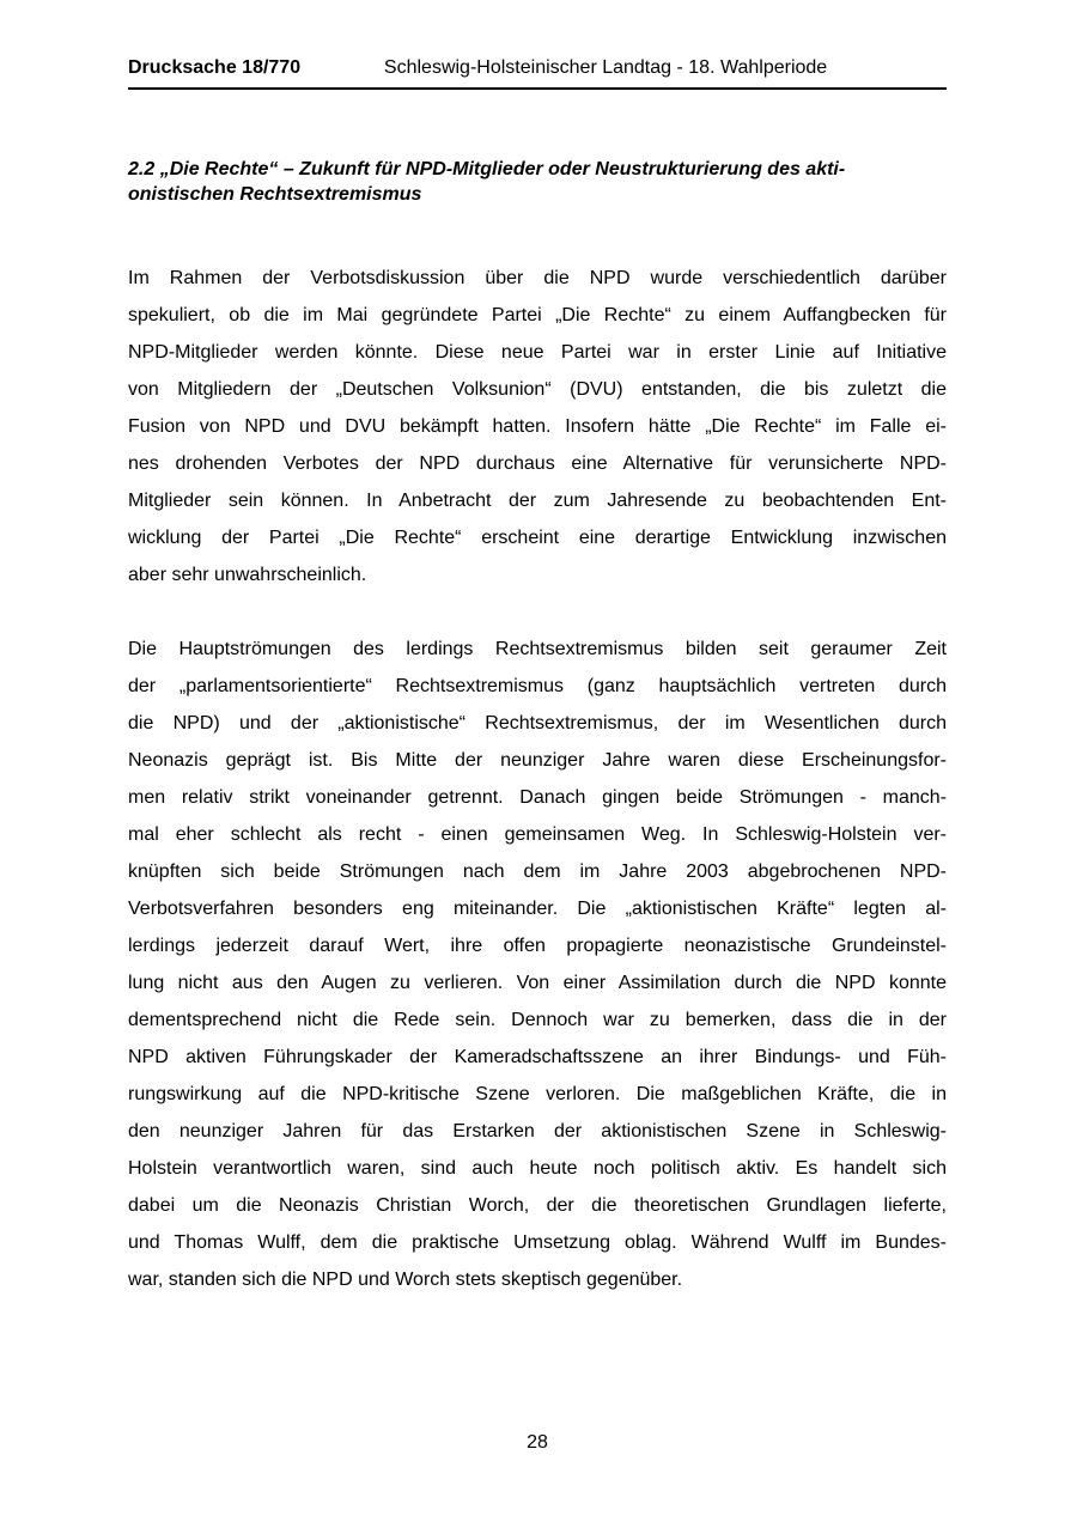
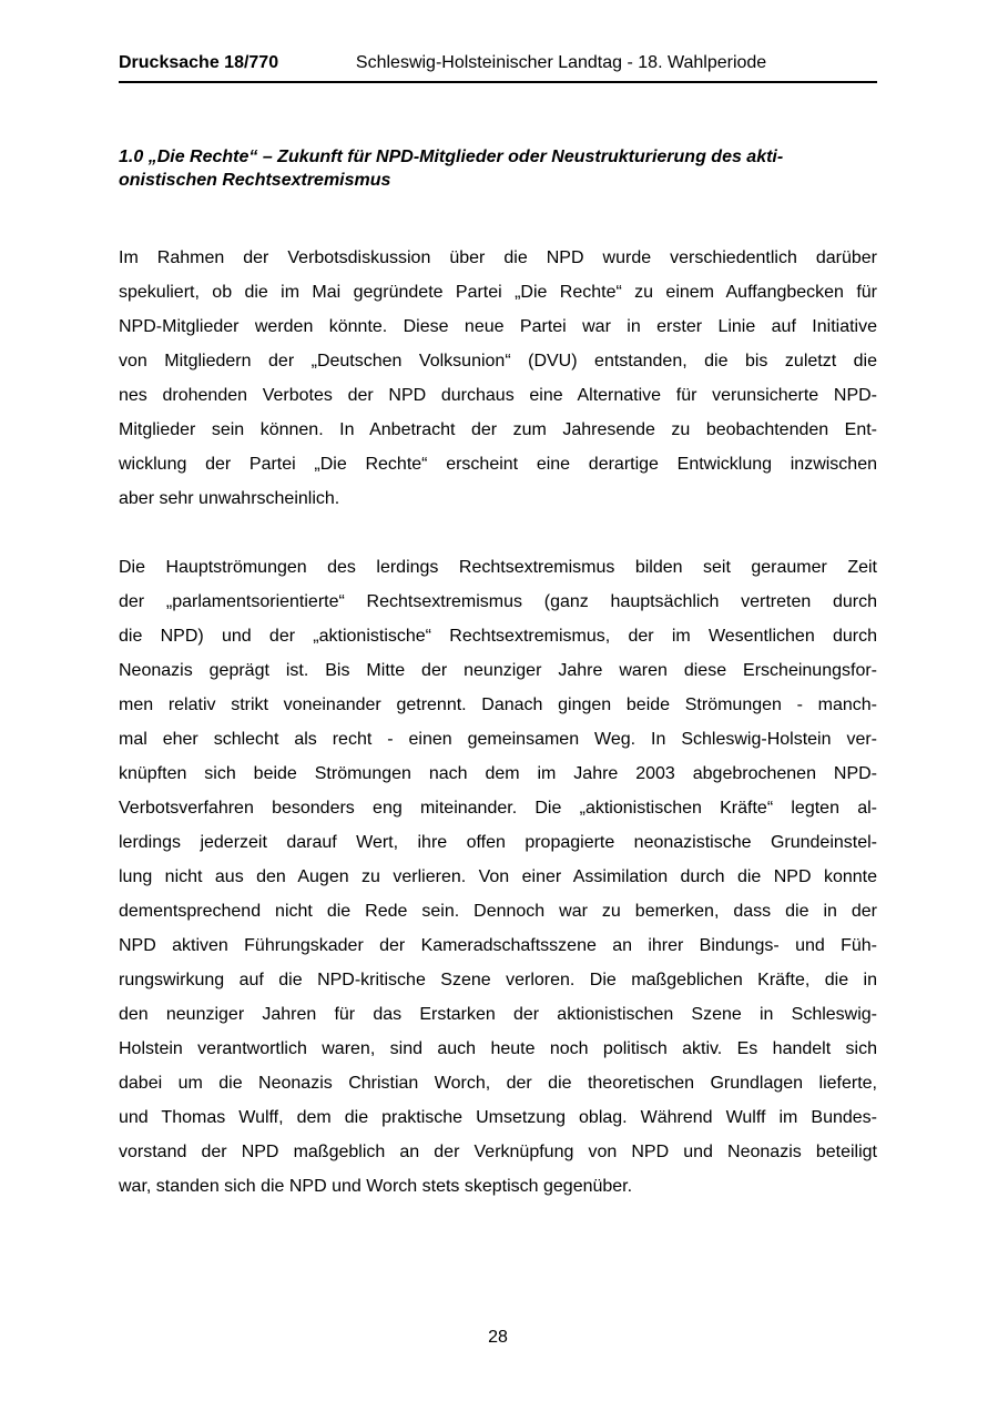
  Drucksache 18/770
  Schleswig-Holsteinischer Landtag - 18. Wahlperiode
- 2.2 „Die Rechte“ – Zukunft für NPD-Mitglieder oder Neustrukturierung des akti-
+ 1.0 „Die Rechte“ – Zukunft für NPD-Mitglieder oder Neustrukturierung des akti-
  onistischen Rechtsextremismus
  Im Rahmen der Verbotsdiskussion über die NPD wurde verschiedentlich darüber
  spekuliert, ob die im Mai gegründete Partei „Die Rechte“ zu einem Auffangbecken für
  NPD-Mitglieder werden könnte. Diese neue Partei war in erster Linie auf Initiative
  von Mitgliedern der „Deutschen Volksunion“ (DVU) entstanden, die bis zuletzt die
- Fusion von NPD und DVU bekämpft hatten. Insofern hätte „Die Rechte“ im Falle ei-
  nes drohenden Verbotes der NPD durchaus eine Alternative für verunsicherte NPD-
  Mitglieder sein können. In Anbetracht der zum Jahresende zu beobachtenden Ent-
  wicklung der Partei „Die Rechte“ erscheint eine derartige Entwicklung inzwischen
  aber sehr unwahrscheinlich.
  Die Hauptströmungen des lerdings Rechtsextremismus bilden seit geraumer Zeit
  der „parlamentsorientierte“ Rechtsextremismus (ganz hauptsächlich vertreten durch
  die NPD) und der „aktionistische“ Rechtsextremismus, der im Wesentlichen durch
  Neonazis geprägt ist. Bis Mitte der neunziger Jahre waren diese Erscheinungsfor-
  men relativ strikt voneinander getrennt. Danach gingen beide Strömungen - manch-
  mal eher schlecht als recht - einen gemeinsamen Weg. In Schleswig-Holstein ver-
  knüpften sich beide Strömungen nach dem im Jahre 2003 abgebrochenen NPD-
  Verbotsverfahren besonders eng miteinander. Die „aktionistischen Kräfte“ legten al-
  lerdings jederzeit darauf Wert, ihre offen propagierte neonazistische Grundeinstel-
  lung nicht aus den Augen zu verlieren. Von einer Assimilation durch die NPD konnte
  dementsprechend nicht die Rede sein. Dennoch war zu bemerken, dass die in der
  NPD aktiven Führungskader der Kameradschaftsszene an ihrer Bindungs- und Füh-
  rungswirkung auf die NPD-kritische Szene verloren. Die maßgeblichen Kräfte, die in
  den neunziger Jahren für das Erstarken der aktionistischen Szene in Schleswig-
  Holstein verantwortlich waren, sind auch heute noch politisch aktiv. Es handelt sich
  dabei um die Neonazis Christian Worch, der die theoretischen Grundlagen lieferte,
  und Thomas Wulff, dem die praktische Umsetzung oblag. Während Wulff im Bundes-
+ vorstand der NPD maßgeblich an der Verknüpfung von NPD und Neonazis beteiligt
  war, standen sich die NPD und Worch stets skeptisch gegenüber.
  28
